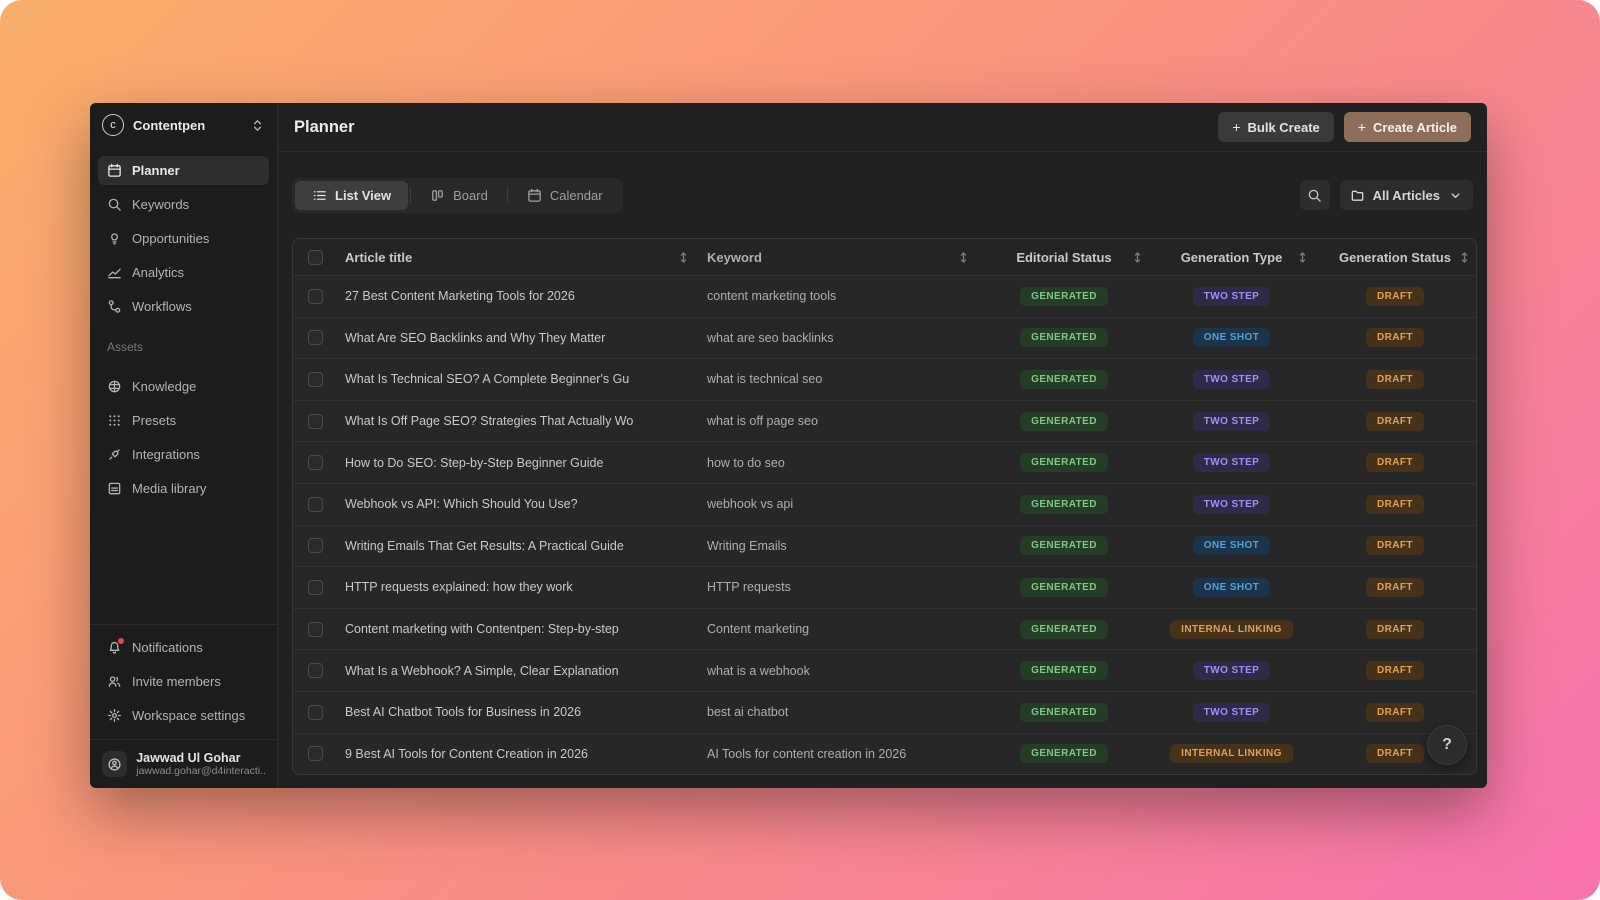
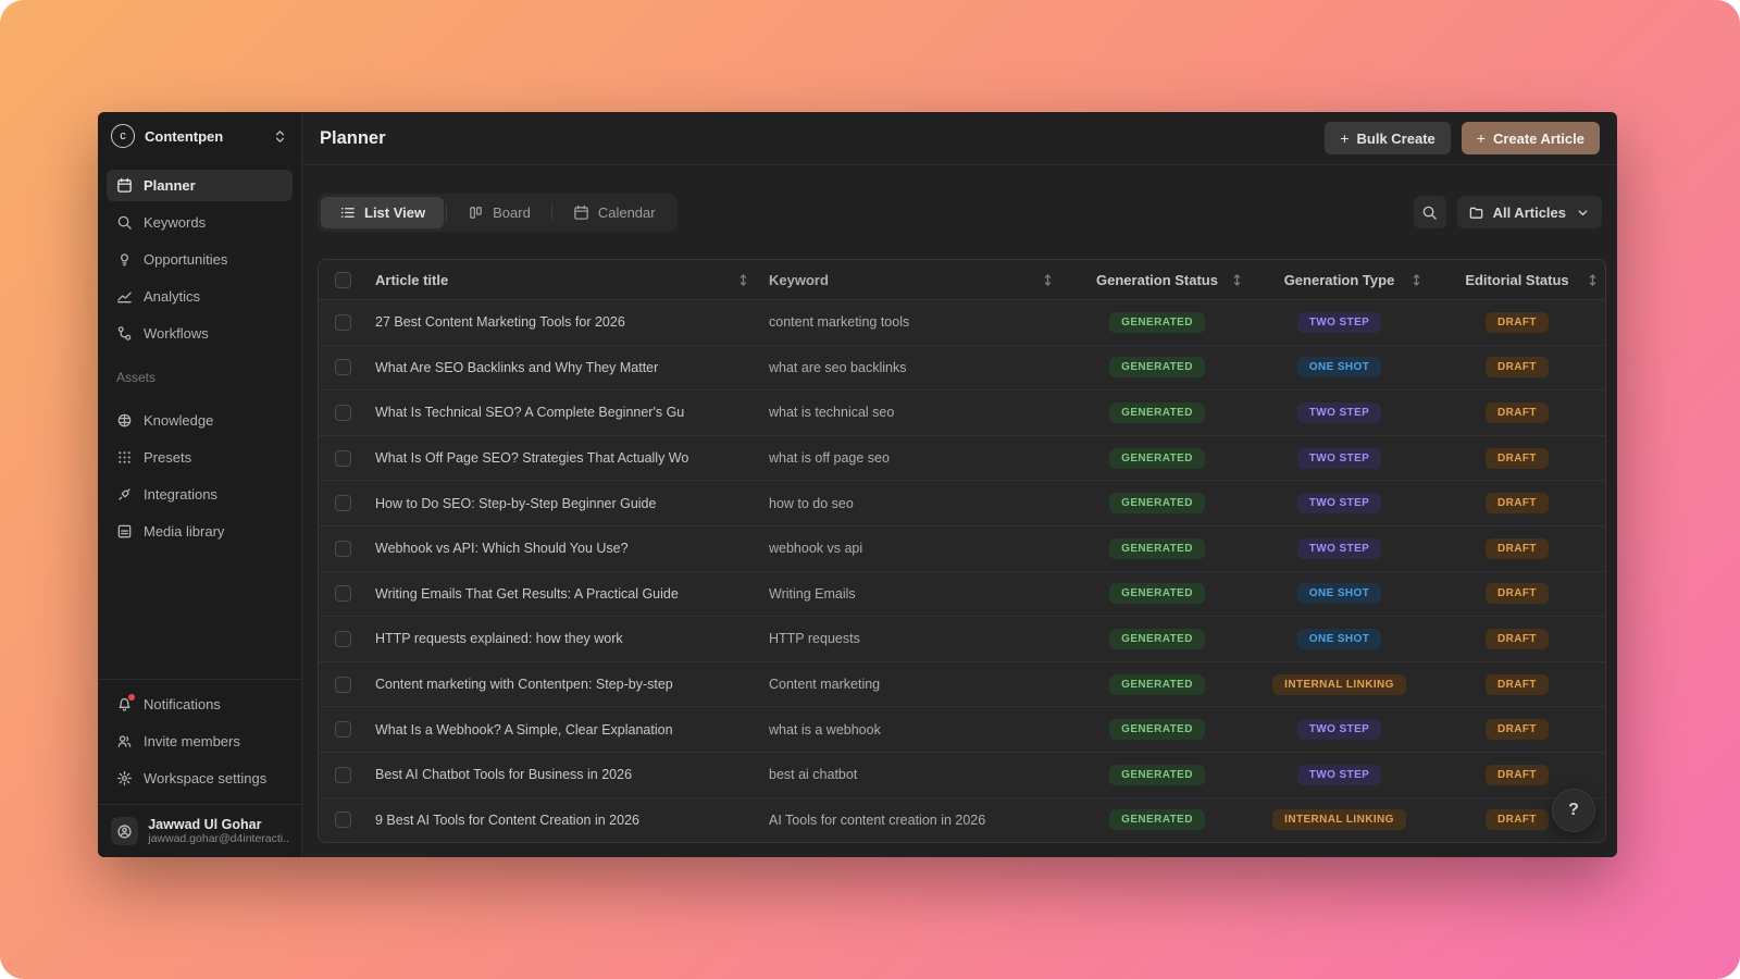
  c
  Contentpen
  Planner
  Keywords
  Opportunities
  Analytics
  Workflows
  Assets
  Knowledge
  Presets
  Integrations
  Media library
  Notifications
  Invite members
  Workspace settings
  Jawwad Ul Gohar
  jawwad.gohar@d4interacti..
  Planner
  +
  Bulk Create
  +
  Create Article
  List View
  Board
  Calendar
  All Articles
  Article title
  Keyword
- Editorial Status
+ Generation Status
  Generation Type
- Generation Status
+ Editorial Status
  27 Best Content Marketing Tools for 2026
  content marketing tools
  GENERATED
  TWO STEP
  DRAFT
  What Are SEO Backlinks and Why They Matter
  what are seo backlinks
  GENERATED
  ONE SHOT
  DRAFT
  What Is Technical SEO? A Complete Beginner's Gu
  what is technical seo
  GENERATED
  TWO STEP
  DRAFT
  What Is Off Page SEO? Strategies That Actually Wo
  what is off page seo
  GENERATED
  TWO STEP
  DRAFT
  How to Do SEO: Step-by-Step Beginner Guide
  how to do seo
  GENERATED
  TWO STEP
  DRAFT
  Webhook vs API: Which Should You Use?
  webhook vs api
  GENERATED
  TWO STEP
  DRAFT
  Writing Emails That Get Results: A Practical Guide
  Writing Emails
  GENERATED
  ONE SHOT
  DRAFT
  HTTP requests explained: how they work
  HTTP requests
  GENERATED
  ONE SHOT
  DRAFT
  Content marketing with Contentpen: Step-by-step
  Content marketing
  GENERATED
  INTERNAL LINKING
  DRAFT
  What Is a Webhook? A Simple, Clear Explanation
  what is a webhook
  GENERATED
  TWO STEP
  DRAFT
  Best AI Chatbot Tools for Business in 2026
  best ai chatbot
  GENERATED
  TWO STEP
  DRAFT
  9 Best AI Tools for Content Creation in 2026
  AI Tools for content creation in 2026
  GENERATED
  INTERNAL LINKING
  DRAFT
  ?
